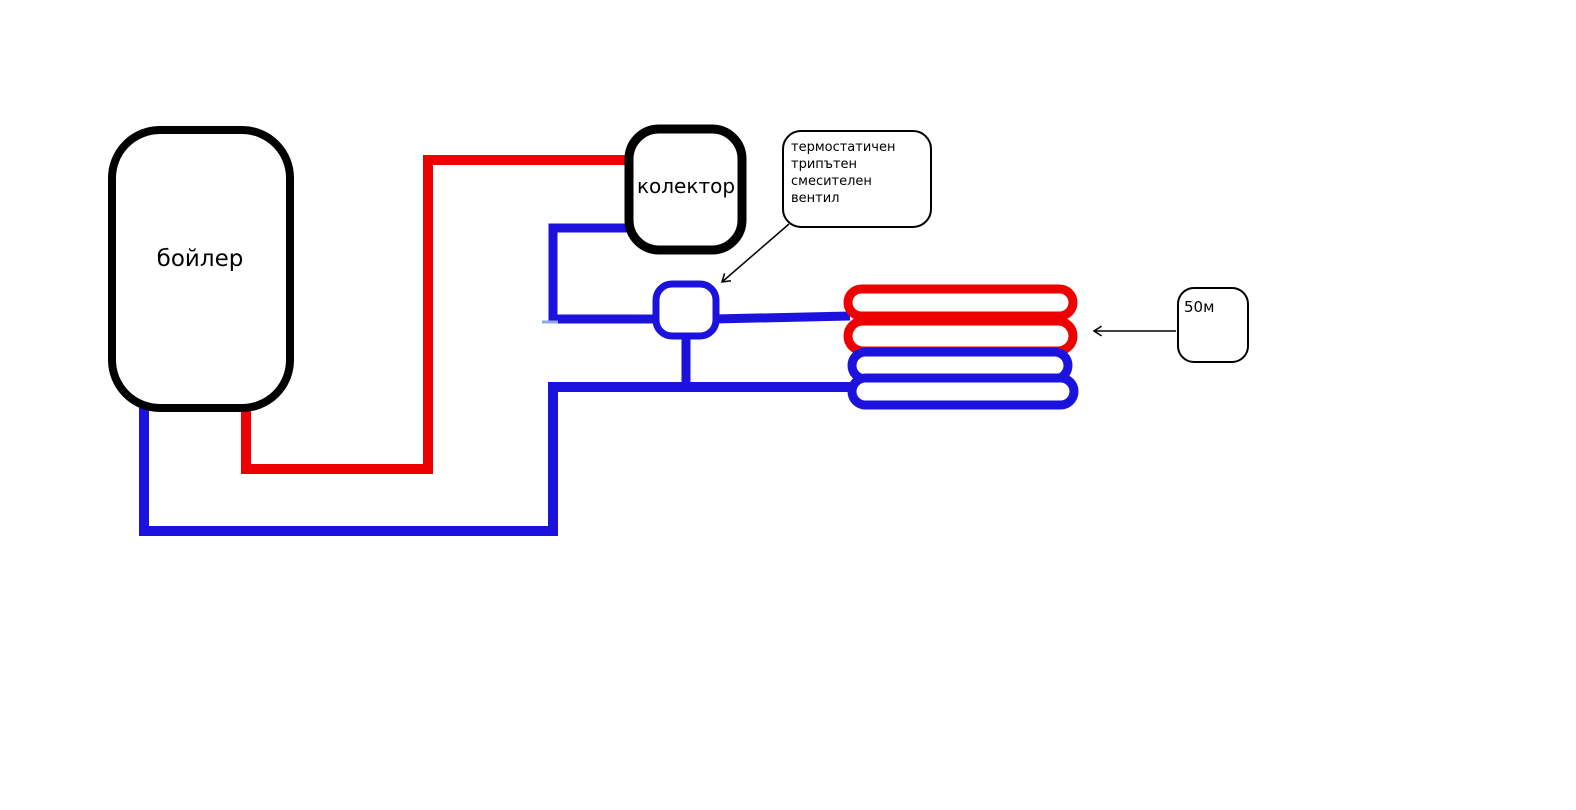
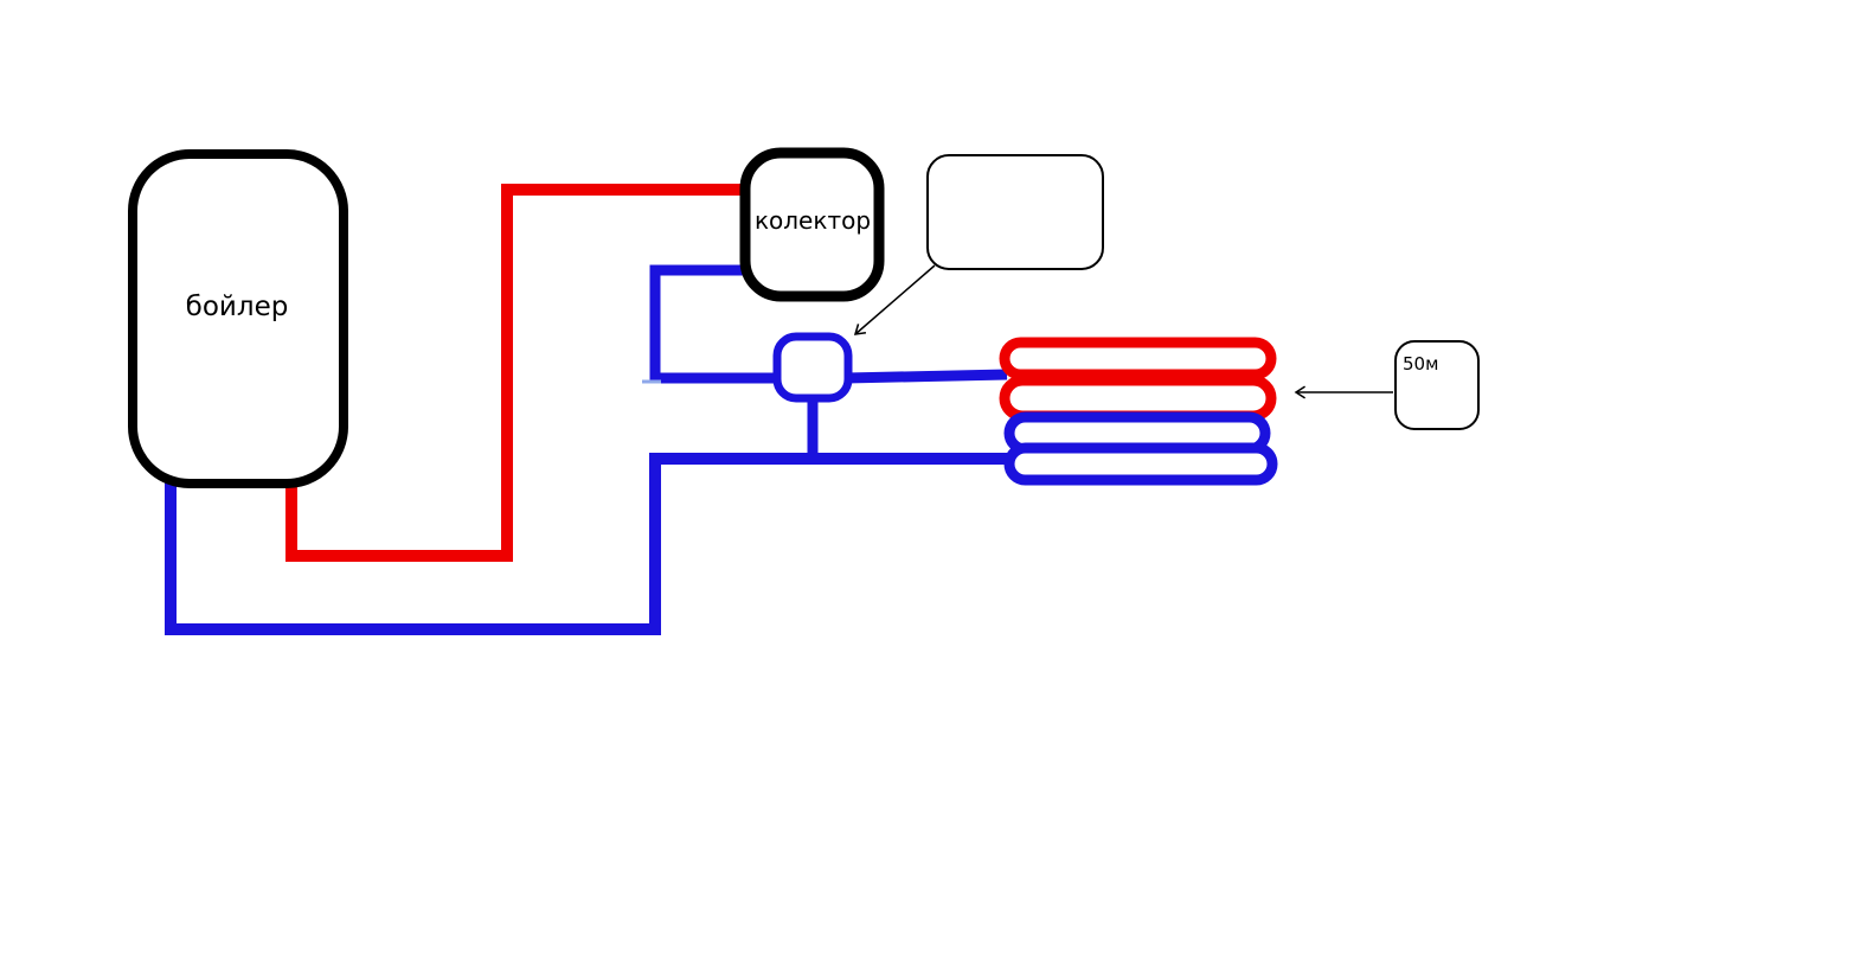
  бойлер
  колектор
- термостатичен
- трипътен
- смесителен
- вентил
  50м
